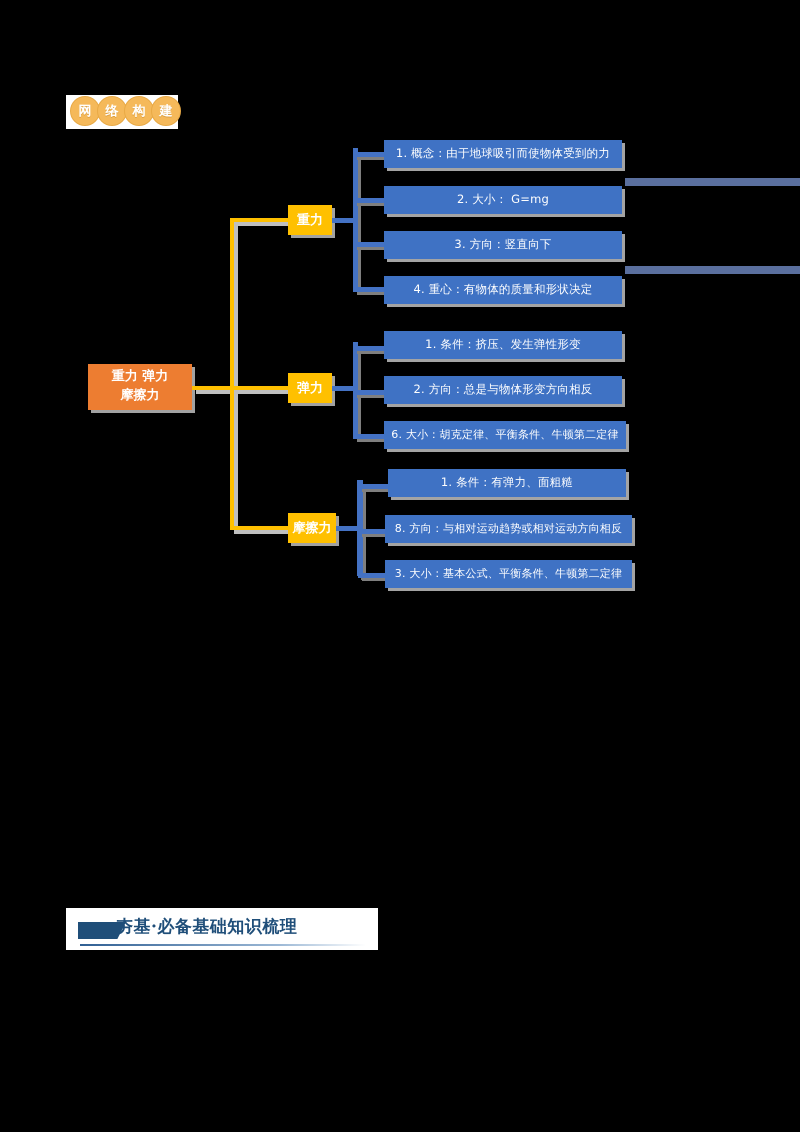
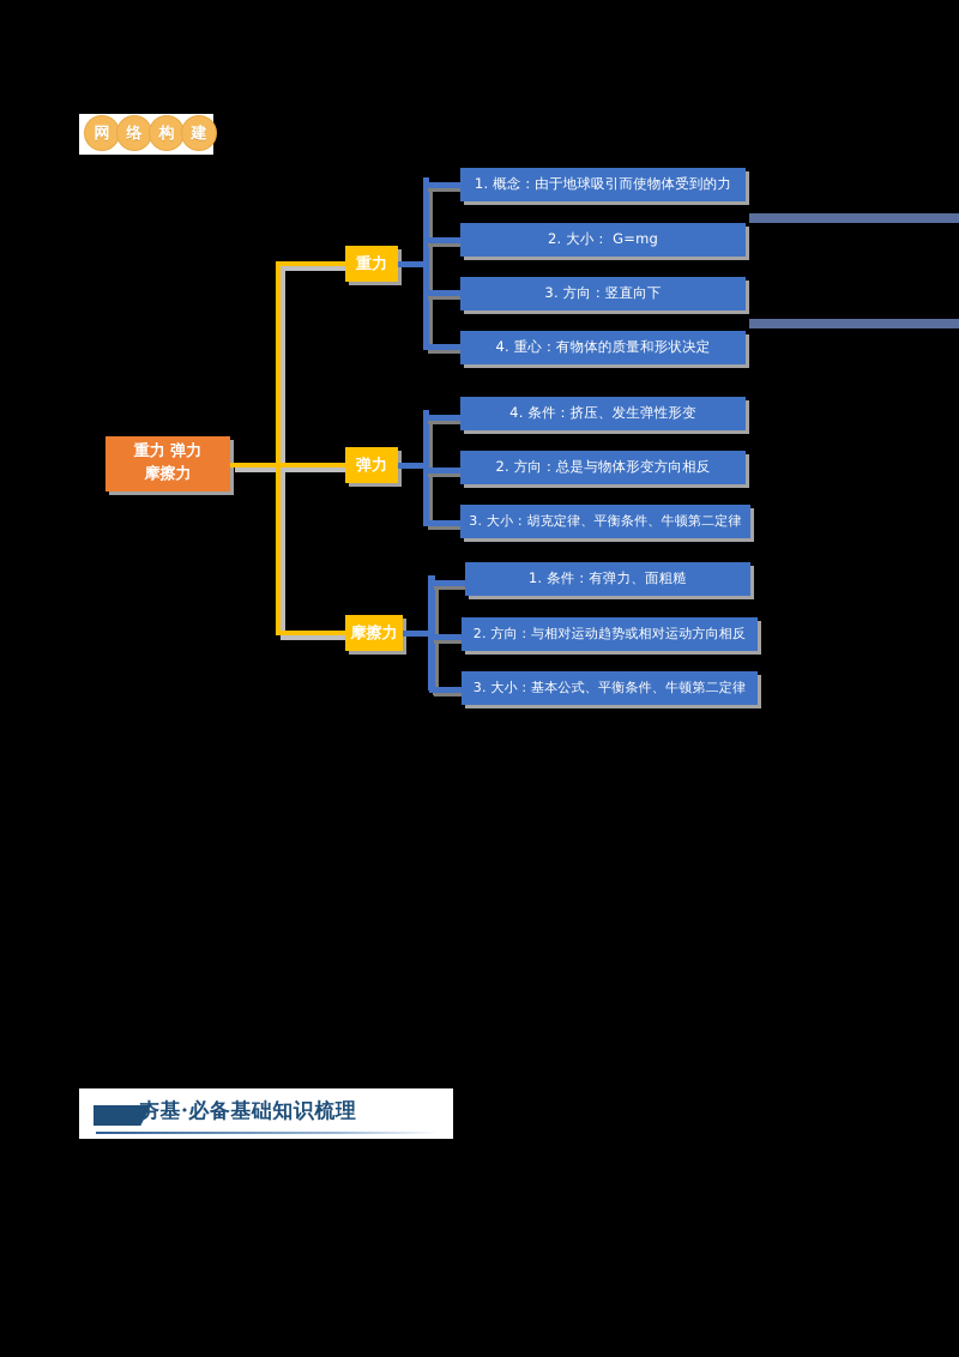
  网
  络
  构
  建
  重力 弹力
  摩擦力
  重力
  弹力
  摩擦力
  1. 概念：由于地球吸引而使物体受到的力
  2. 大小： G=mg
  3. 方向：竖直向下
  4. 重心：有物体的质量和形状决定
- 1. 条件：挤压、发生弹性形变
+ 4. 条件：挤压、发生弹性形变
  2. 方向：总是与物体形变方向相反
- 6. 大小：胡克定律、平衡条件、牛顿第二定律
+ 3. 大小：胡克定律、平衡条件、牛顿第二定律
  1. 条件：有弹力、面粗糙
- 8. 方向：与相对运动趋势或相对运动方向相反
+ 2. 方向：与相对运动趋势或相对运动方向相反
  3. 大小：基本公式、平衡条件、牛顿第二定律
  夯基·必备基础知识梳理
